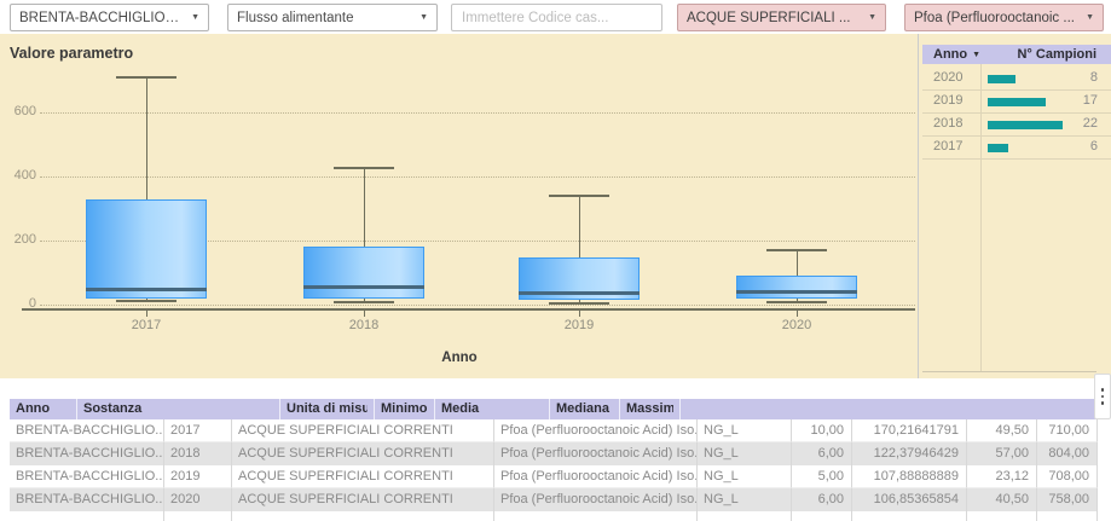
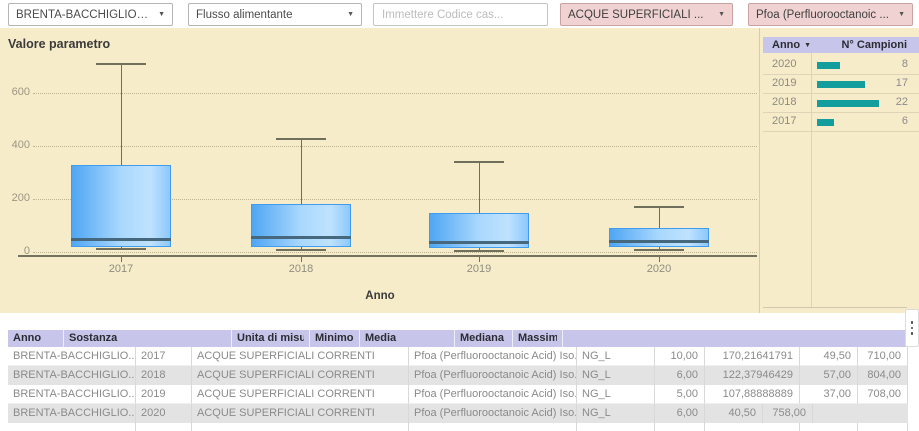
  BRENTA-BACCHIGLIONE
  Flusso alimentante
  Immettere Codice cas...
  ACQUE SUPERFICIALI ...
  Pfoa (Perfluorooctanoic ...
  Valore parametro
  0
  200
  400
  600
  2017
  2018
  2019
  2020
  Anno
  Anno
  N° Campioni
  2020
  8
  2019
  17
  2018
  22
  2017
  6
  Anno
  Sostanza
  Unita di misu
  Minimo
  Media
  Mediana
  Massim
  BRENTA-BACCHIGLIO...
  2017
  ACQUE SUPERFICIALI CORRENTI
  Pfoa (Perfluorooctanoic Acid) Iso.
  NG_L
  10,00
  170,21641791
  49,50
  710,00
  BRENTA-BACCHIGLIO...
  2018
  ACQUE SUPERFICIALI CORRENTI
  Pfoa (Perfluorooctanoic Acid) Iso.
  NG_L
  6,00
  122,37946429
  57,00
  804,00
  BRENTA-BACCHIGLIO...
  2019
  ACQUE SUPERFICIALI CORRENTI
  Pfoa (Perfluorooctanoic Acid) Iso.
  NG_L
  5,00
  107,88888889
- 23,12
+ 37,00
  708,00
  BRENTA-BACCHIGLIO...
  2020
  ACQUE SUPERFICIALI CORRENTI
  Pfoa (Perfluorooctanoic Acid) Iso.
  NG_L
  6,00
- 106,85365854
  40,50
  758,00
